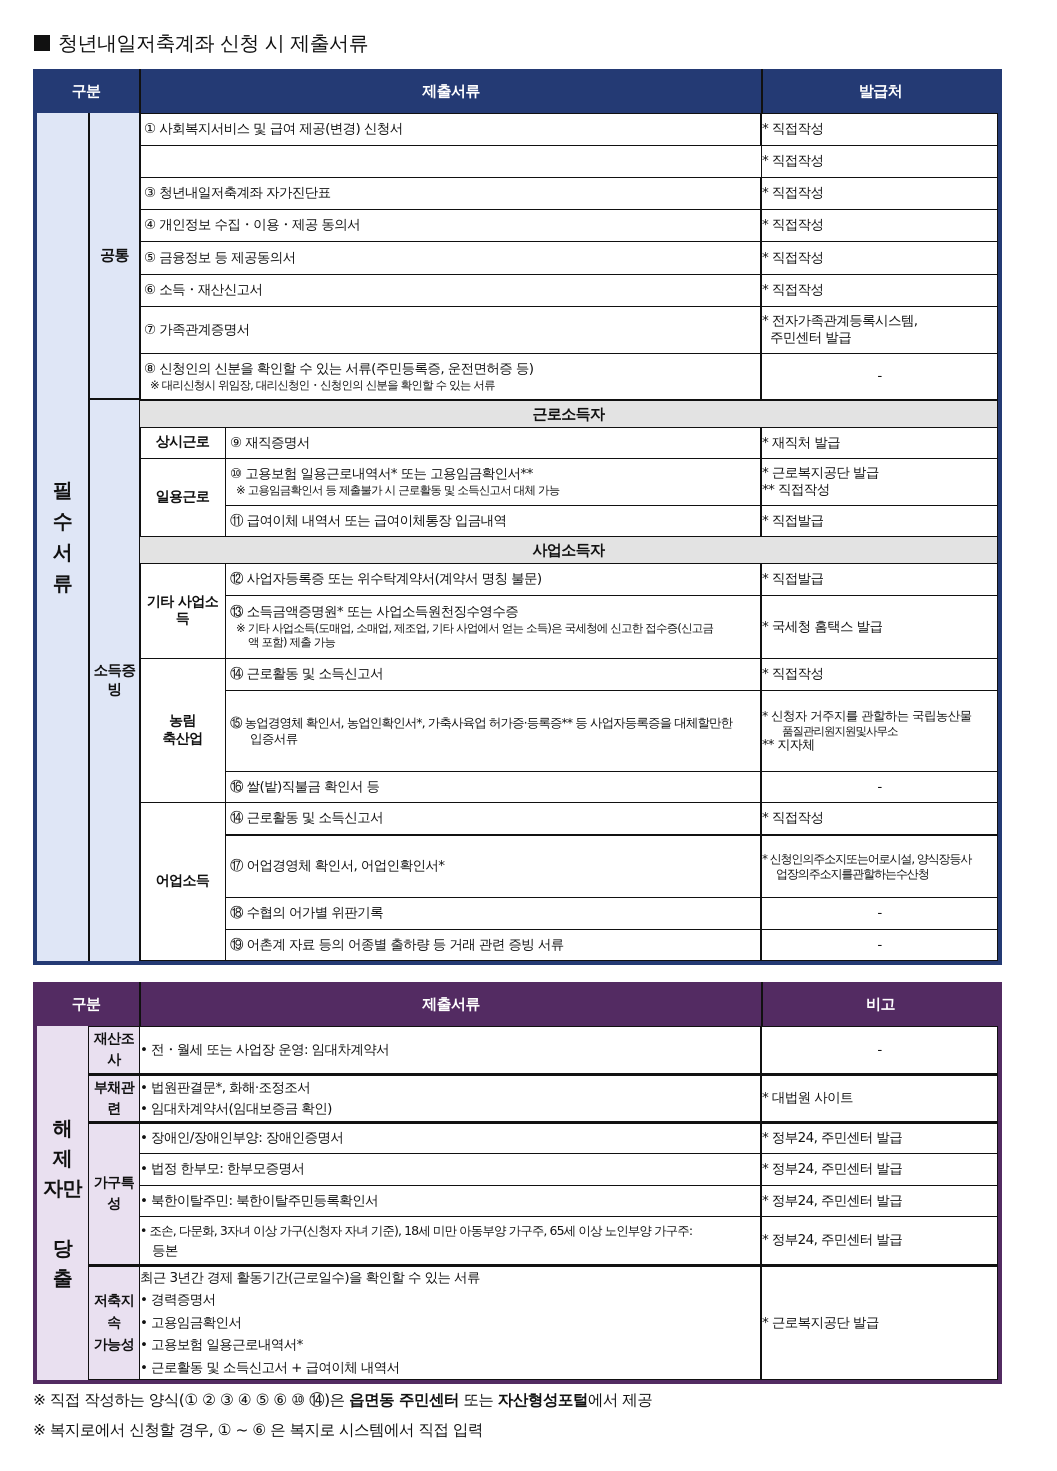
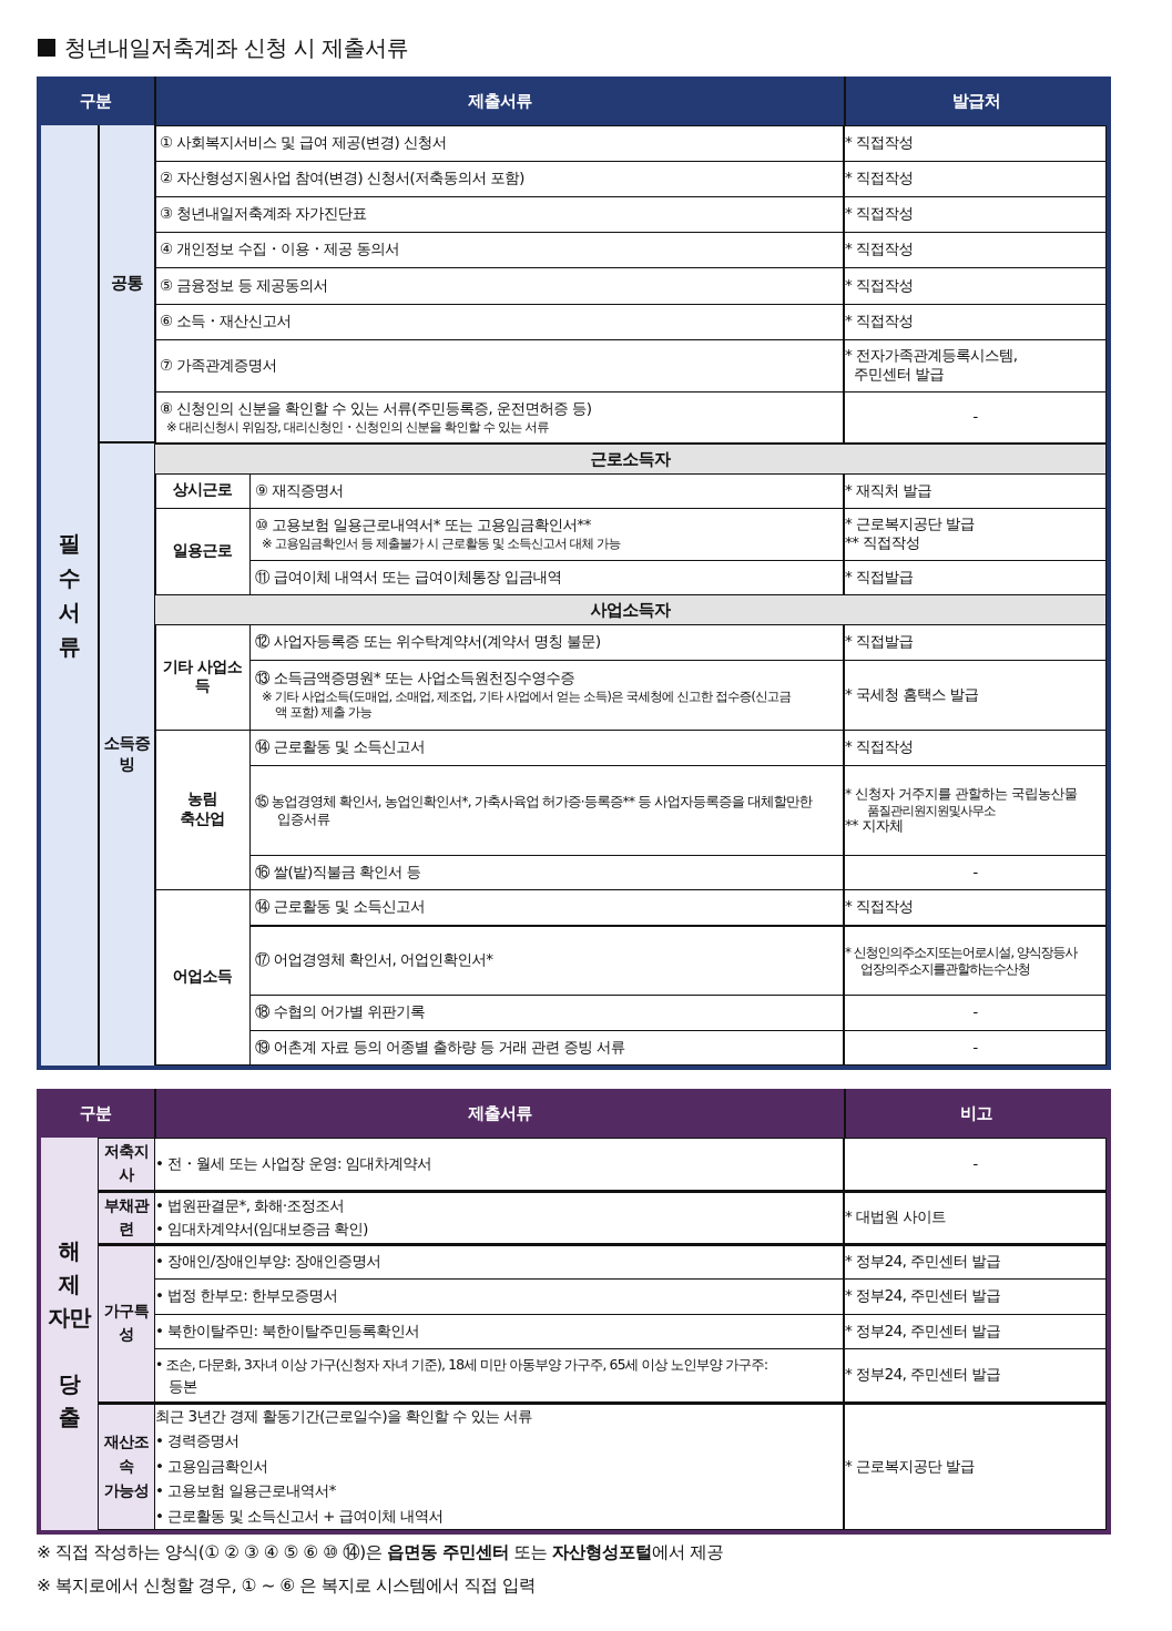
  청년내일저축계좌 신청 시 제출서류
  구분
  제출서류
  발급처
  필
  수
  서
  류
  공통
  소득증
  빙
  ① 사회복지서비스 및 급여 제공(변경) 신청서
  * 직접작성
+ ② 자산형성지원사업 참여(변경) 신청서(저축동의서 포함)
  * 직접작성
  ③ 청년내일저축계좌 자가진단표
  * 직접작성
  ④ 개인정보 수집・이용・제공 동의서
  * 직접작성
  ⑤ 금융정보 등 제공동의서
  * 직접작성
  ⑥ 소득・재산신고서
  * 직접작성
  ⑦ 가족관계증명서
  * 전자가족관계등록시스템,
  주민센터 발급
  ⑧ 신청인의 신분을 확인할 수 있는 서류(주민등록증, 운전면허증 등)
  ※ 대리신청시 위임장, 대리신청인・신청인의 신분을 확인할 수 있는 서류
  -
  근로소득자
  상시근로
  ⑨ 재직증명서
  * 재직처 발급
  일용근로
  ⑩ 고용보험 일용근로내역서* 또는 고용임금확인서**
  ※ 고용임금확인서 등 제출불가 시 근로활동 및 소득신고서 대체 가능
  * 근로복지공단 발급
  ** 직접작성
  ⑪ 급여이체 내역서 또는 급여이체통장 입금내역
  * 직접발급
  사업소득자
  기타 사업소
  득
  ⑫ 사업자등록증 또는 위수탁계약서(계약서 명칭 불문)
  * 직접발급
  ⑬ 소득금액증명원* 또는 사업소득원천징수영수증
  ※ 기타 사업소득(도매업, 소매업, 제조업, 기타 사업에서 얻는 소득)은 국세청에 신고한 접수증(신고금
  액 포함) 제출 가능
  * 국세청 홈택스 발급
  농림
  축산업
  ⑭ 근로활동 및 소득신고서
  * 직접작성
  ⑮ 농업경영체 확인서, 농업인확인서*, 가축사육업 허가증·등록증** 등 사업자등록증을 대체할만한
  입증서류
  * 신청자 거주지를 관할하는 국립농산물
  품질관리원지원및사무소
  ** 지자체
  ⑯ 쌀(밭)직불금 확인서 등
  -
  어업소득
  ⑭ 근로활동 및 소득신고서
  * 직접작성
  ⑰ 어업경영체 확인서, 어업인확인서*
  * 신청인의주소지또는어로시설, 양식장등사
  업장의주소지를관할하는수산청
  ⑱ 수협의 어가별 위판기록
  -
  ⑲ 어촌계 자료 등의 어종별 출하량 등 거래 관련 증빙 서류
  -
  구분
  제출서류
  비고
  해
  제
  자만
  당
  출
- 재산조
+ 저축지
  사
  • 전・월세 또는 사업장 운영: 임대차계약서
  -
  부채관
  련
  • 법원판결문*, 화해·조정조서
  • 임대차계약서(임대보증금 확인)
  * 대법원 사이트
  가구특
  성
  • 장애인/장애인부양: 장애인증명서
  * 정부24, 주민센터 발급
  • 법정 한부모: 한부모증명서
  * 정부24, 주민센터 발급
  • 북한이탈주민: 북한이탈주민등록확인서
  * 정부24, 주민센터 발급
  • 조손, 다문화, 3자녀 이상 가구(신청자 자녀 기준), 18세 미만 아동부양 가구주, 65세 이상 노인부양 가구주:
  등본
  * 정부24, 주민센터 발급
- 저축지
+ 재산조
  속
  가능성
  최근 3년간 경제 활동기간(근로일수)을 확인할 수 있는 서류
  • 경력증명서
  • 고용임금확인서
  • 고용보험 일용근로내역서*
  • 근로활동 및 소득신고서 + 급여이체 내역서
  * 근로복지공단 발급
  ※ 직접 작성하는 양식(① ② ③ ④ ⑤ ⑥ ⑩ ⑭)은 읍면동 주민센터 또는 자산형성포털에서 제공
  ※ 복지로에서 신청할 경우, ① ~ ⑥ 은 복지로 시스템에서 직접 입력
